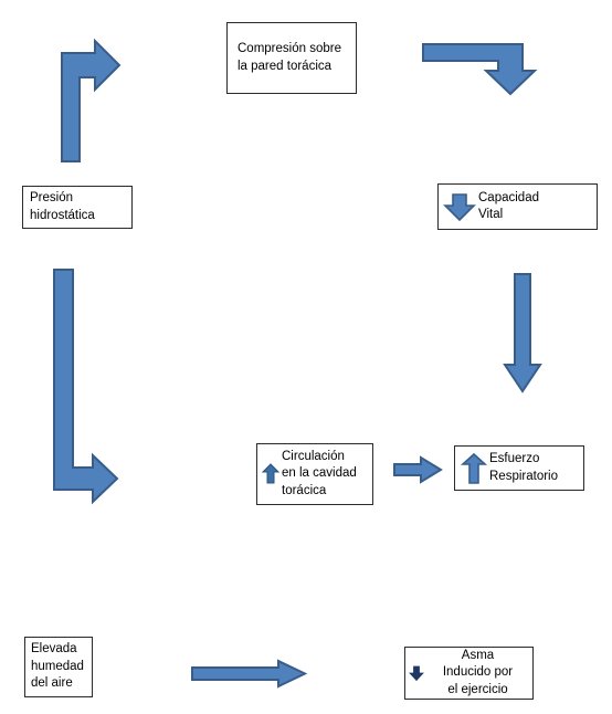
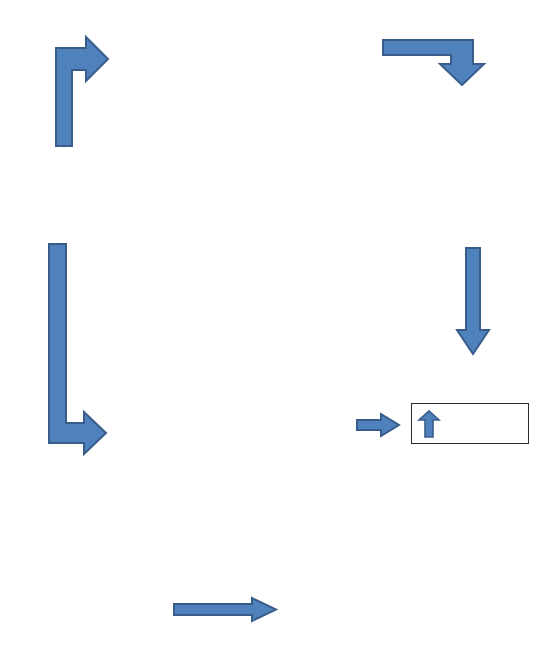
- Compresión sobre
- la pared torácica
- Presión
- hidrostática
- Capacidad
- Vital
- Circulación
- en la cavidad
- torácica
- Esfuerzo
- Respiratorio
- Elevada
- humedad
- del aire
- Asma
- Inducido por
- el ejercicio
